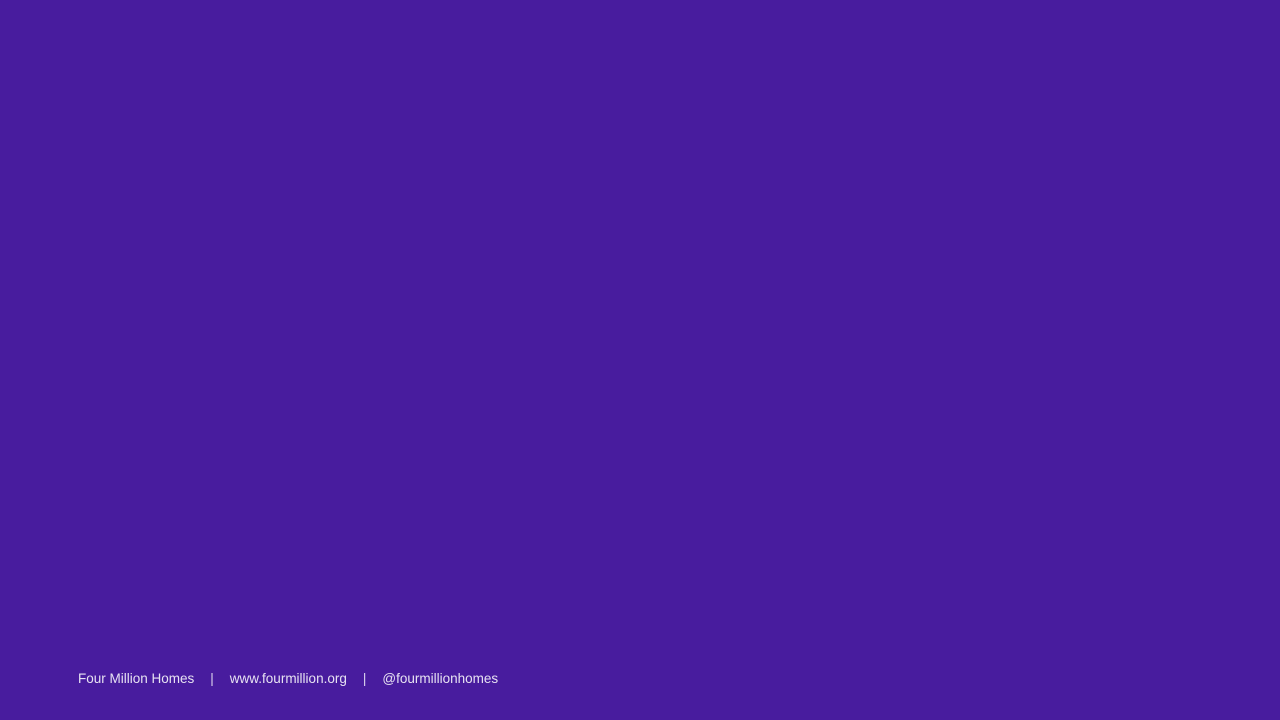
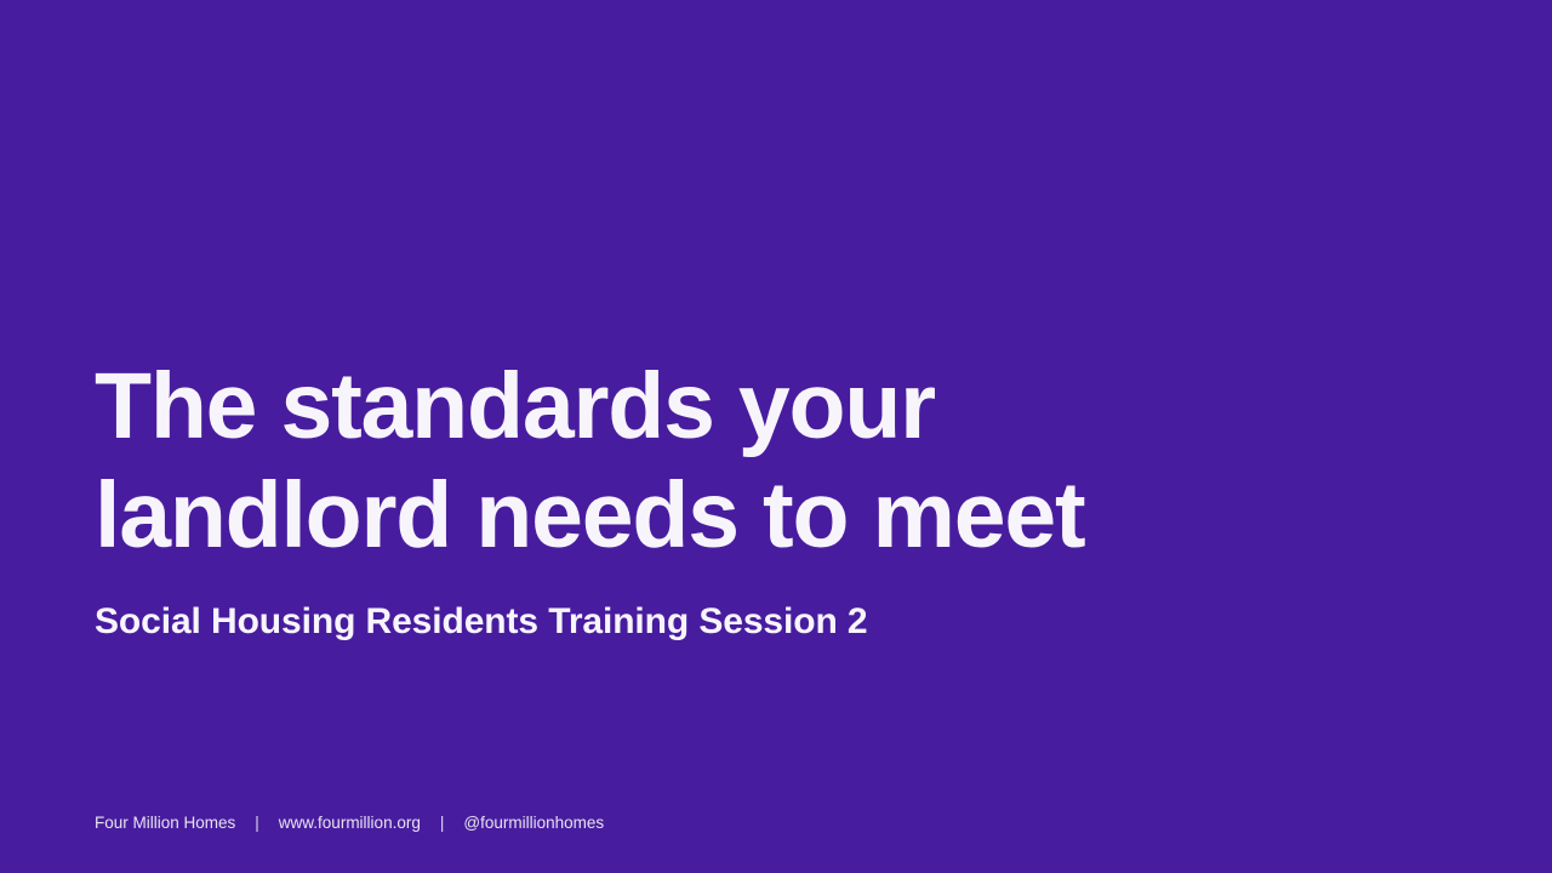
+ The standards your
+ landlord needs to meet
+ Social Housing Residents Training Session 2
  Four Million Homes
  |
  www.fourmillion.org
  |
  @fourmillionhomes
